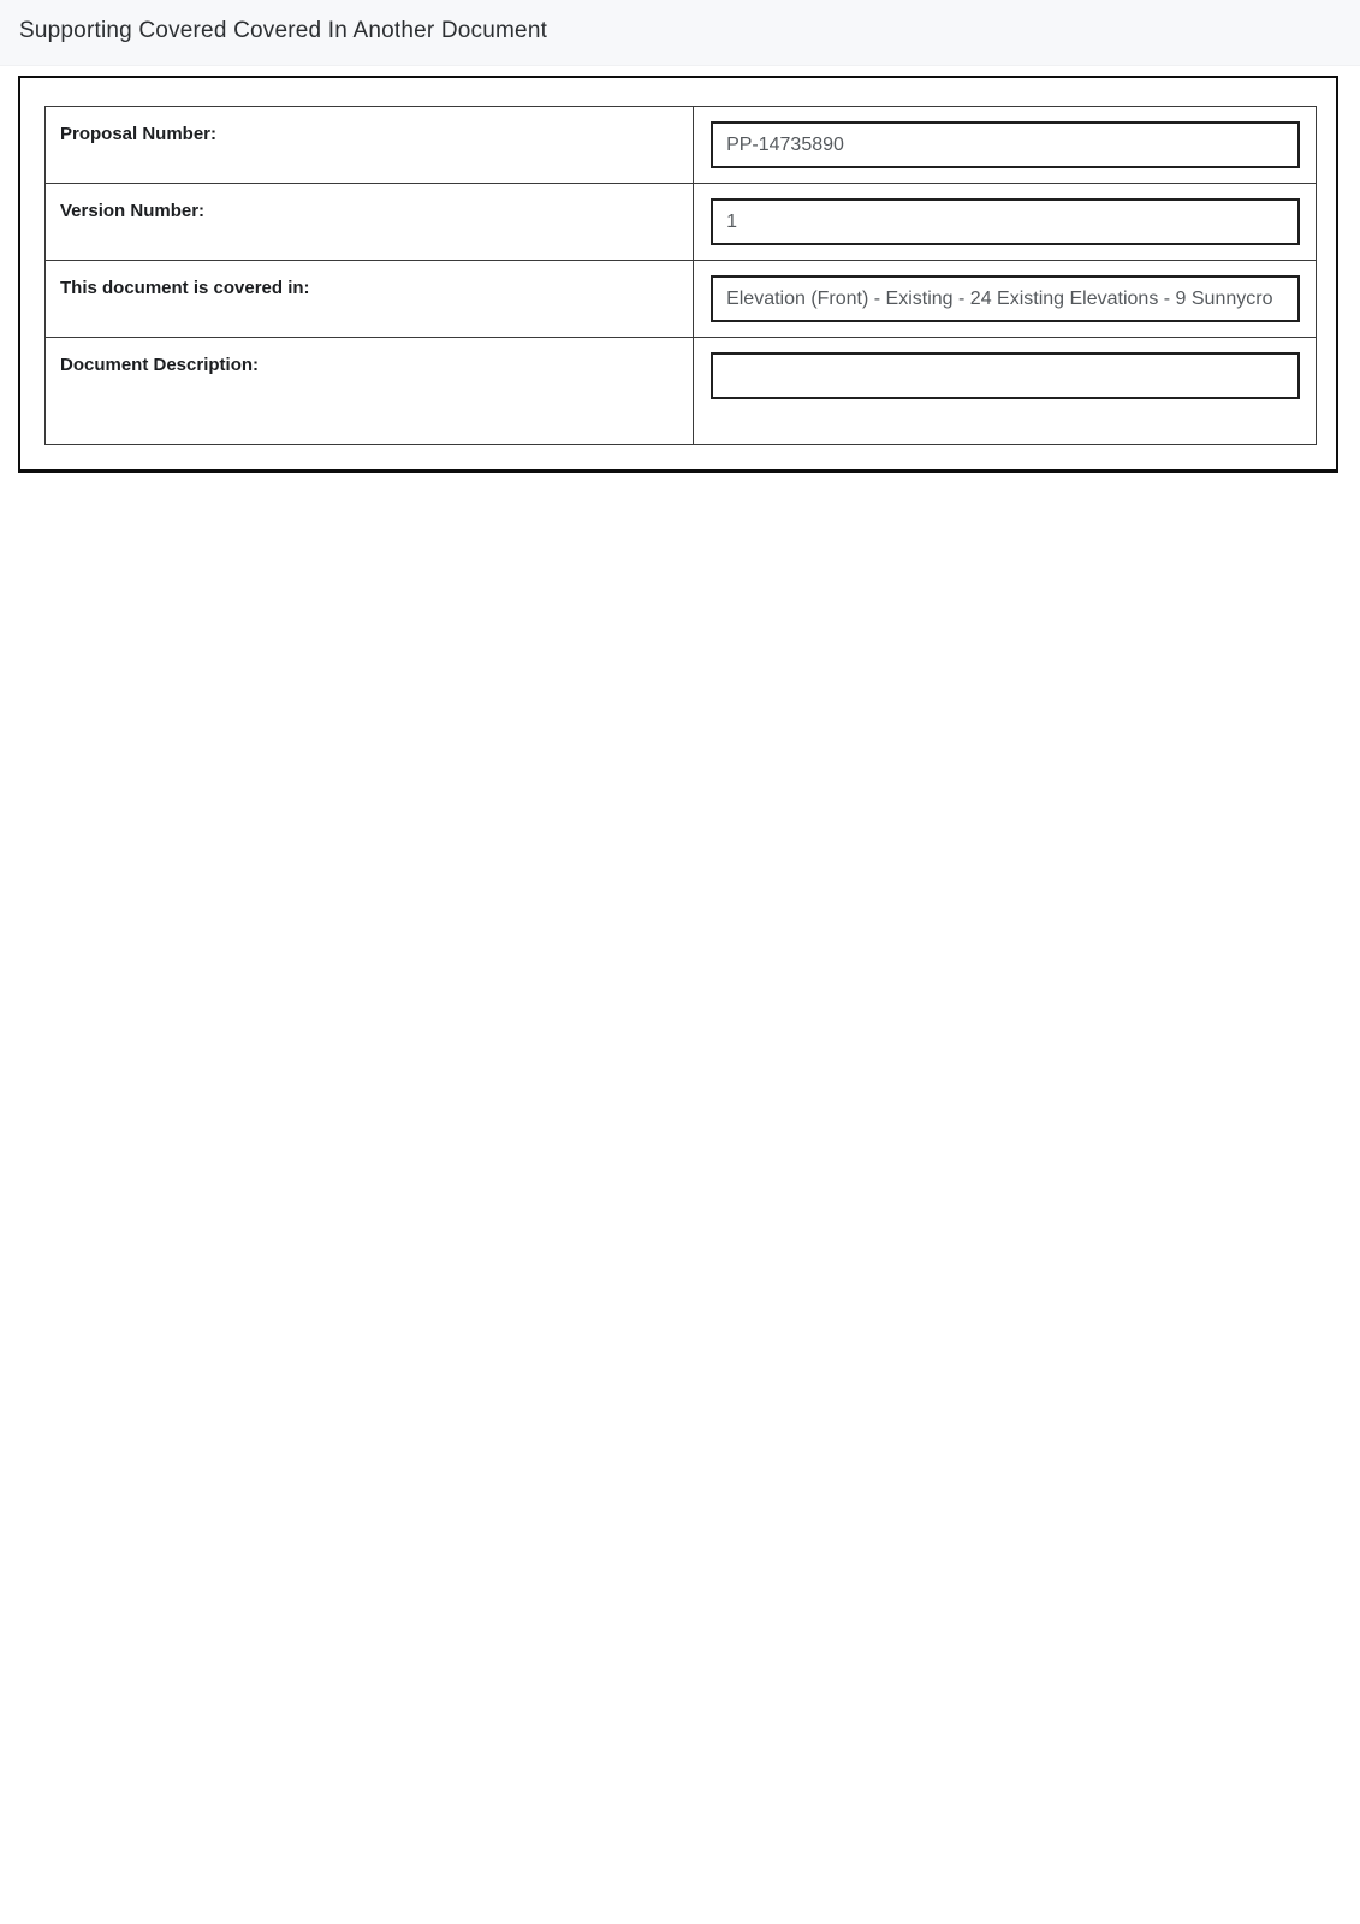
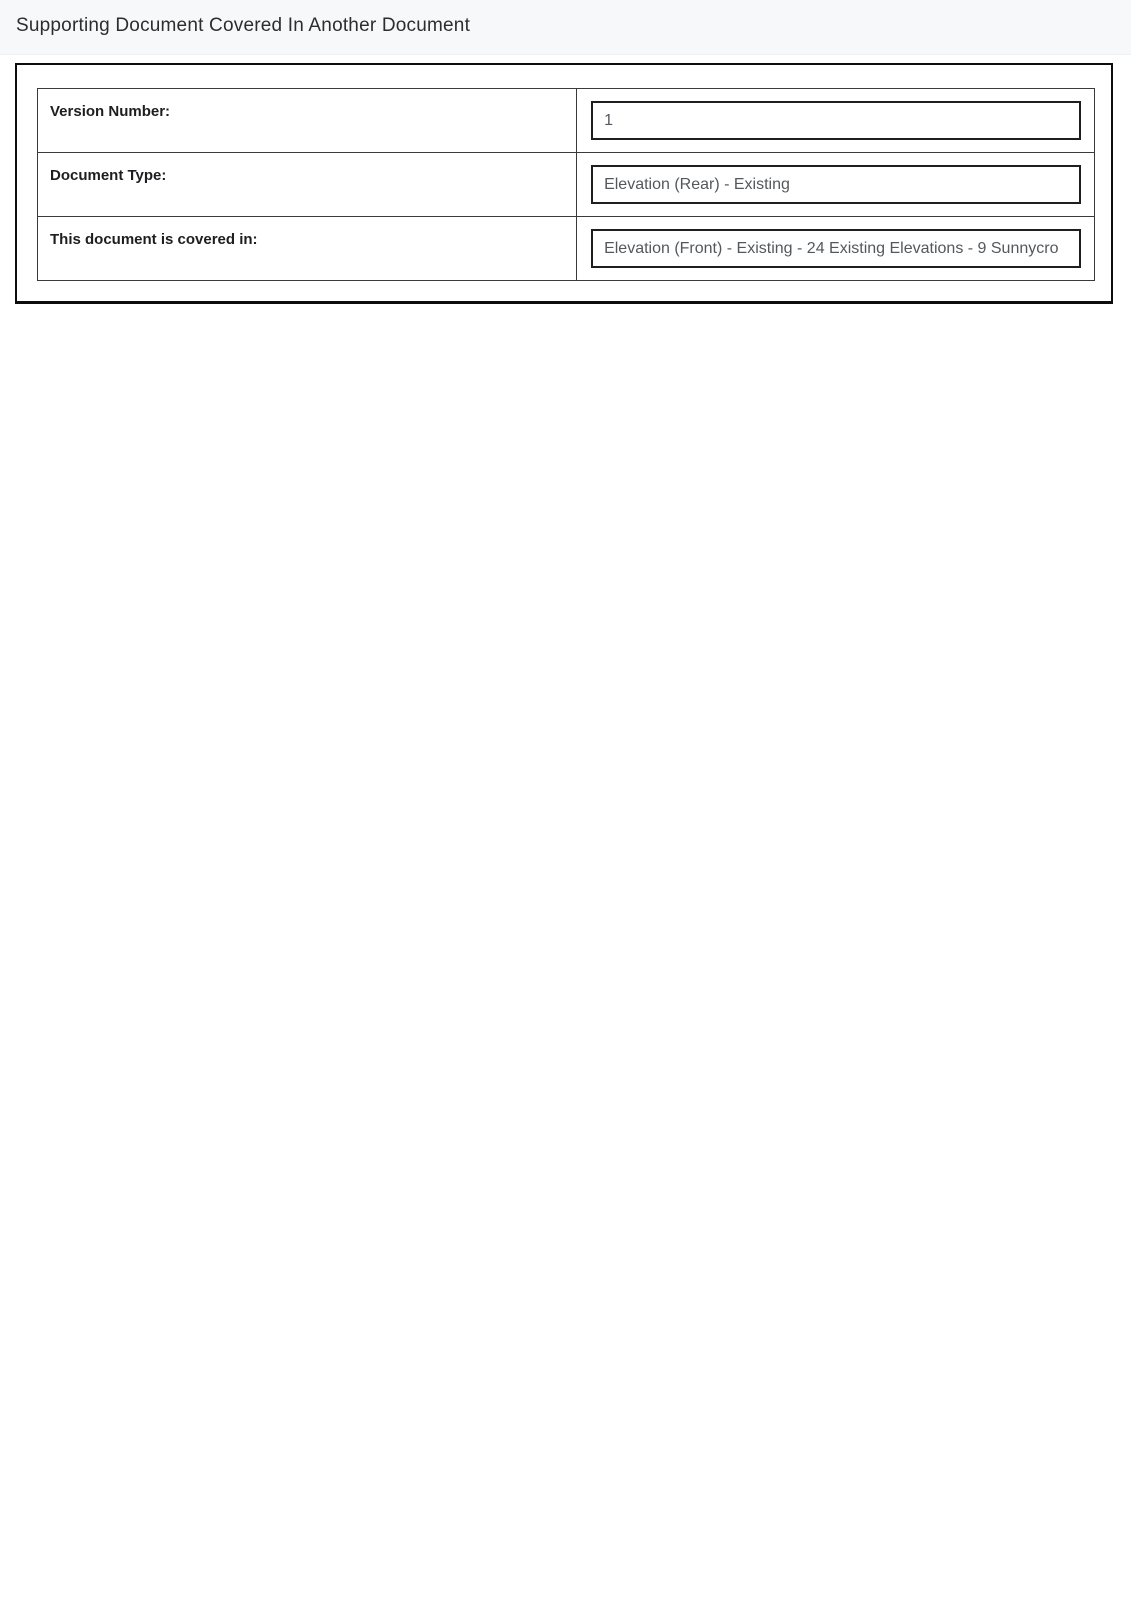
- Supporting Covered Covered In Another Document
+ Supporting Document Covered In Another Document
- Proposal Number:	PP-14735890
  Version Number:	1
+ Document Type:	Elevation (Rear) - Existing
  This document is covered in:	Elevation (Front) - Existing - 24 Existing Elevations - 9 Sunnycro
- Document Description:
